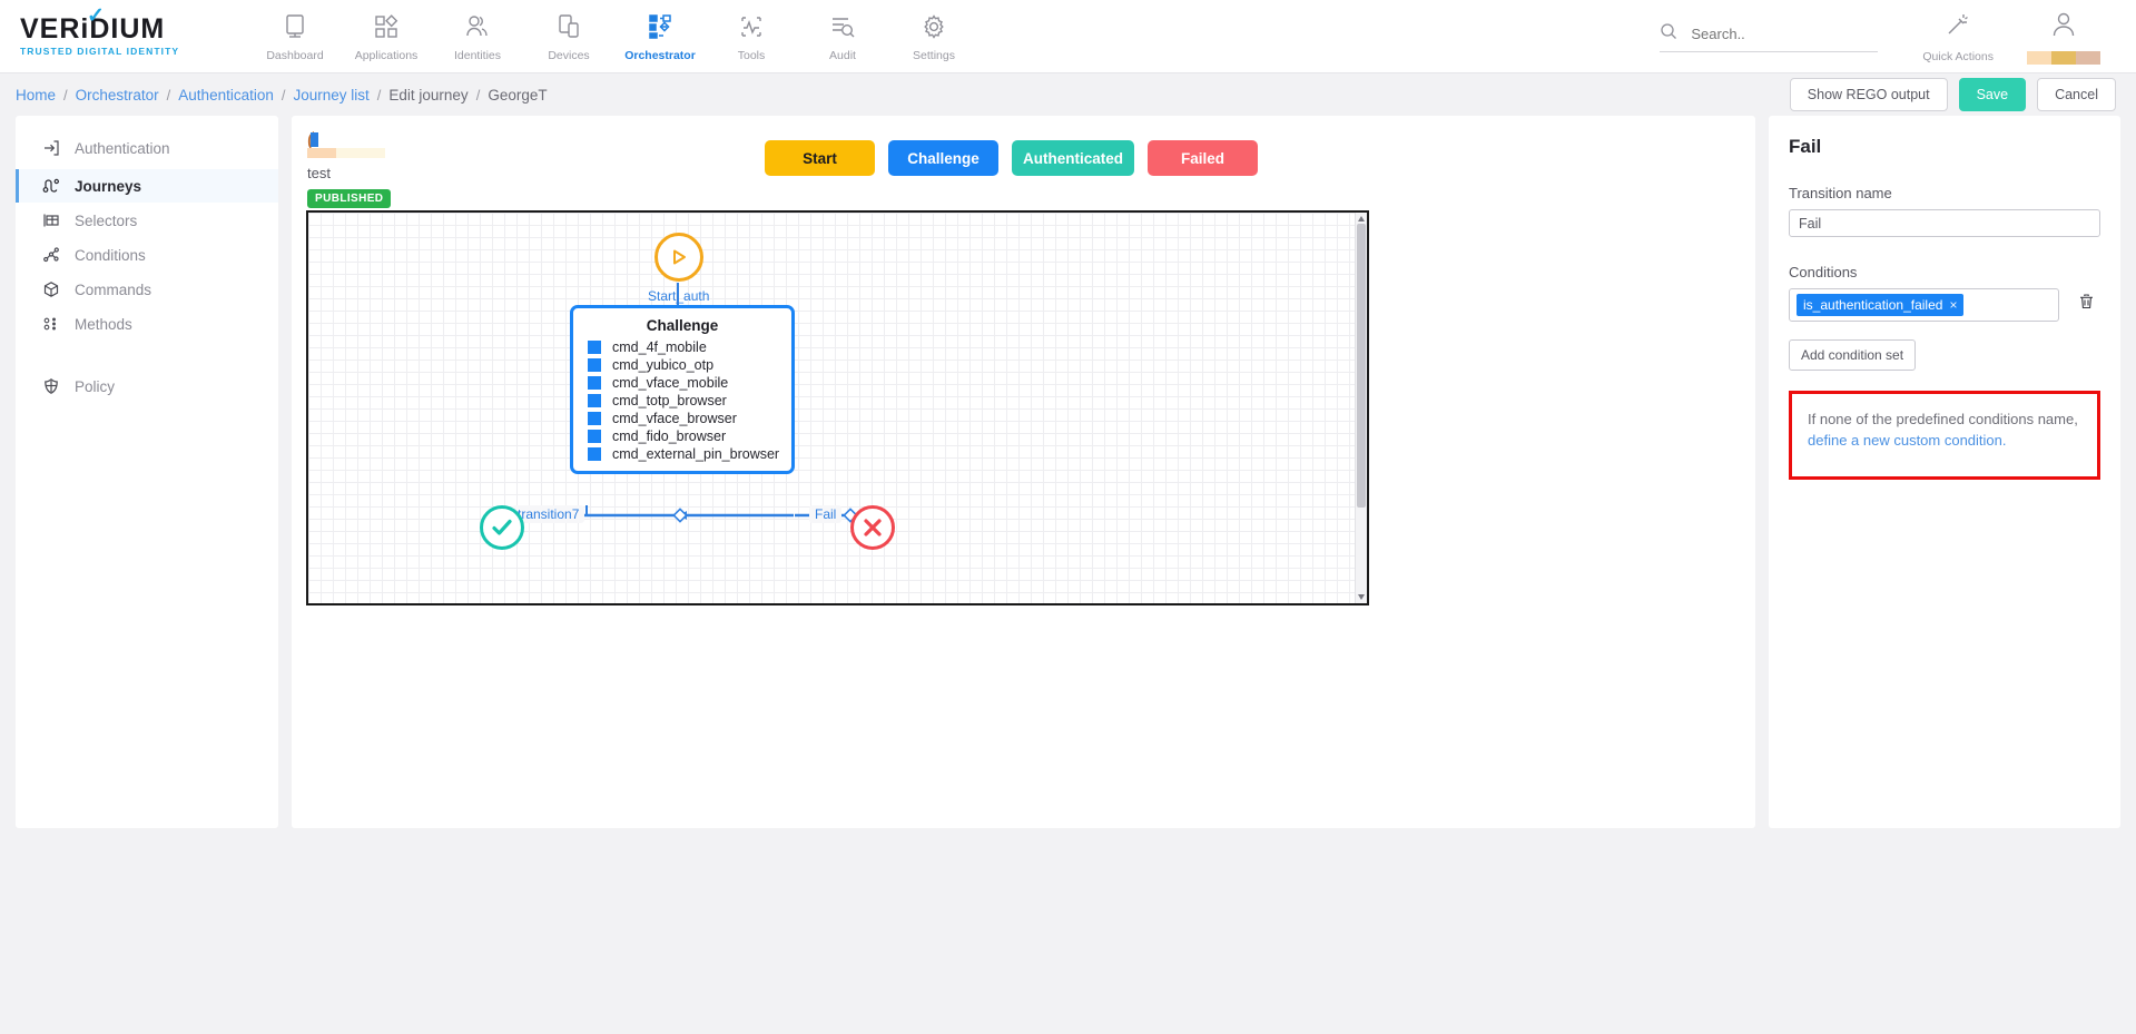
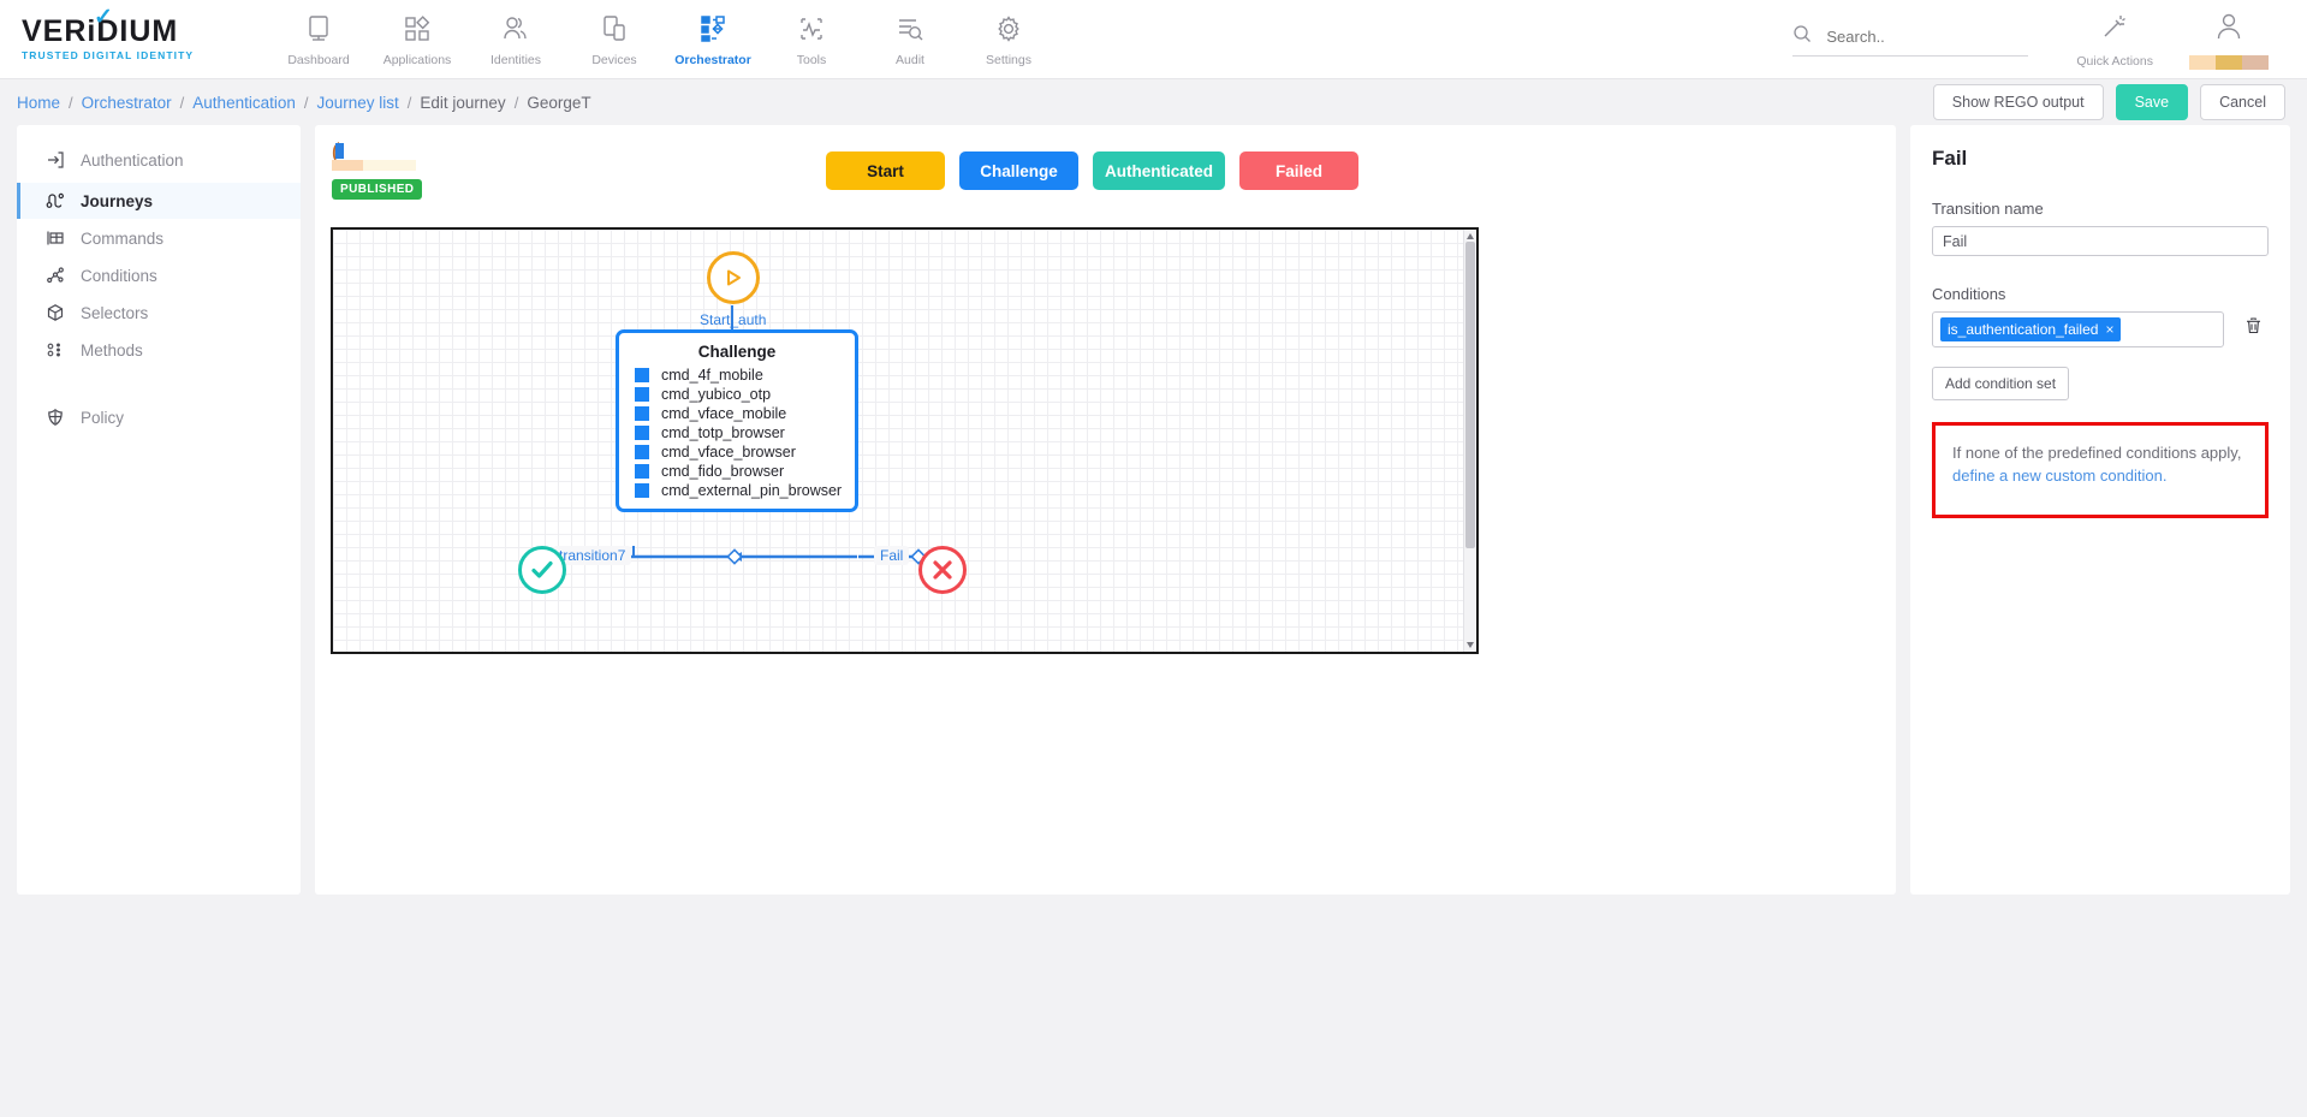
  VERiDIUM
  ✓
  TRUSTED DIGITAL IDENTITY
  Dashboard
  Applications
  Identities
  Devices
  Orchestrator
  Tools
  Audit
  Settings
  Search..
  Quick Actions
  Home
  /
  Orchestrator
  /
  Authentication
  /
  Journey list
  /
  Edit journey
  /
  GeorgeT
  Show REGO output
  Save
  Cancel
  Authentication
  Journeys
- Selectors
+ Commands
  Conditions
- Commands
+ Selectors
  Methods
  Policy
- test
  PUBLISHED
  Start
  Challenge
  Authenticated
  Failed
  Start_auth
  Challenge
  cmd_4f_mobile
  cmd_yubico_otp
  cmd_vface_mobile
  cmd_totp_browser
  cmd_vface_browser
  cmd_fido_browser
  cmd_external_pin_browser
  ransition7
  Fail
  Fail
  Transition name
  Fail
  Conditions
  is_authentication_failed
  ×
  Add condition set
- If none of the predefined conditions name, define a new custom condition.
+ If none of the predefined conditions apply, define a new custom condition.
